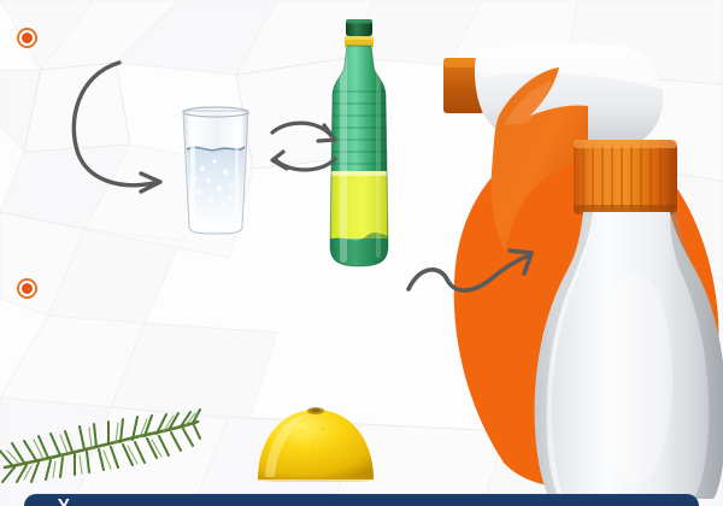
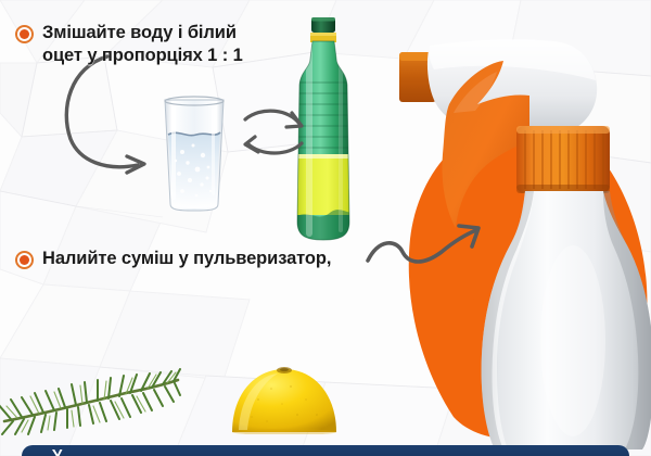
+ Змішайте воду і білий
+ оцет у пропорціях 1 : 1
+ Налийте суміш у пульверизатор,
